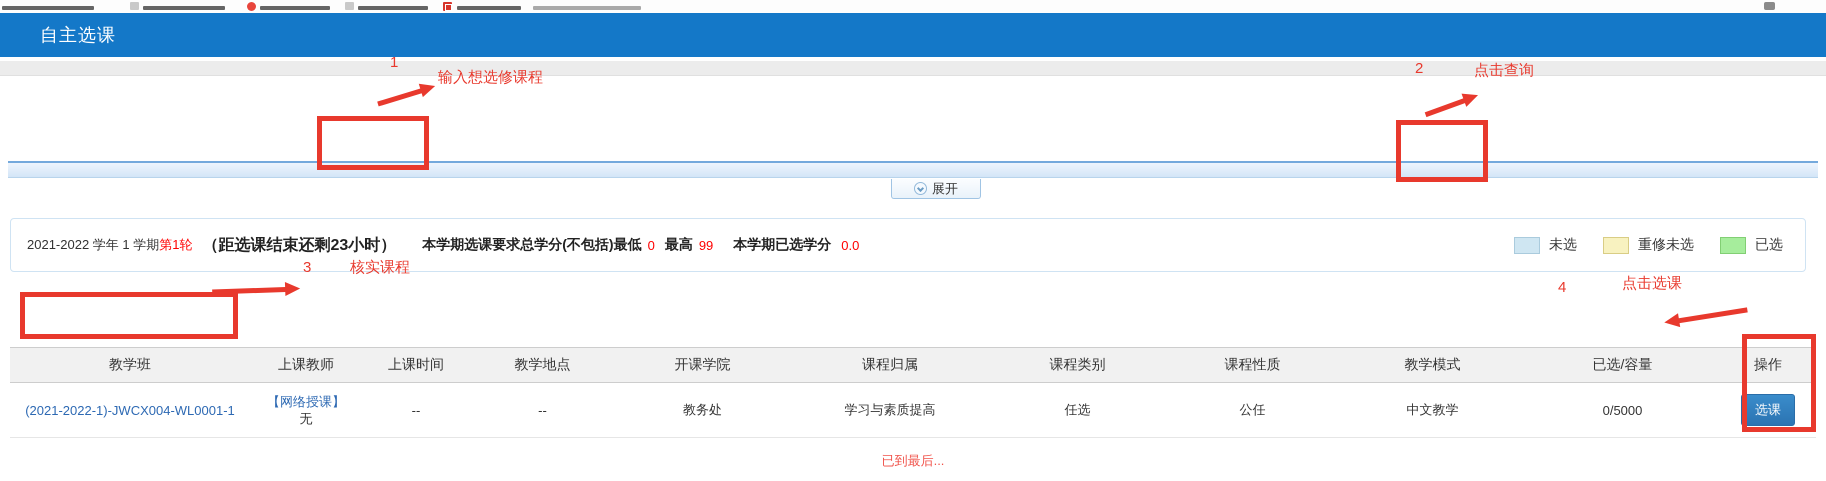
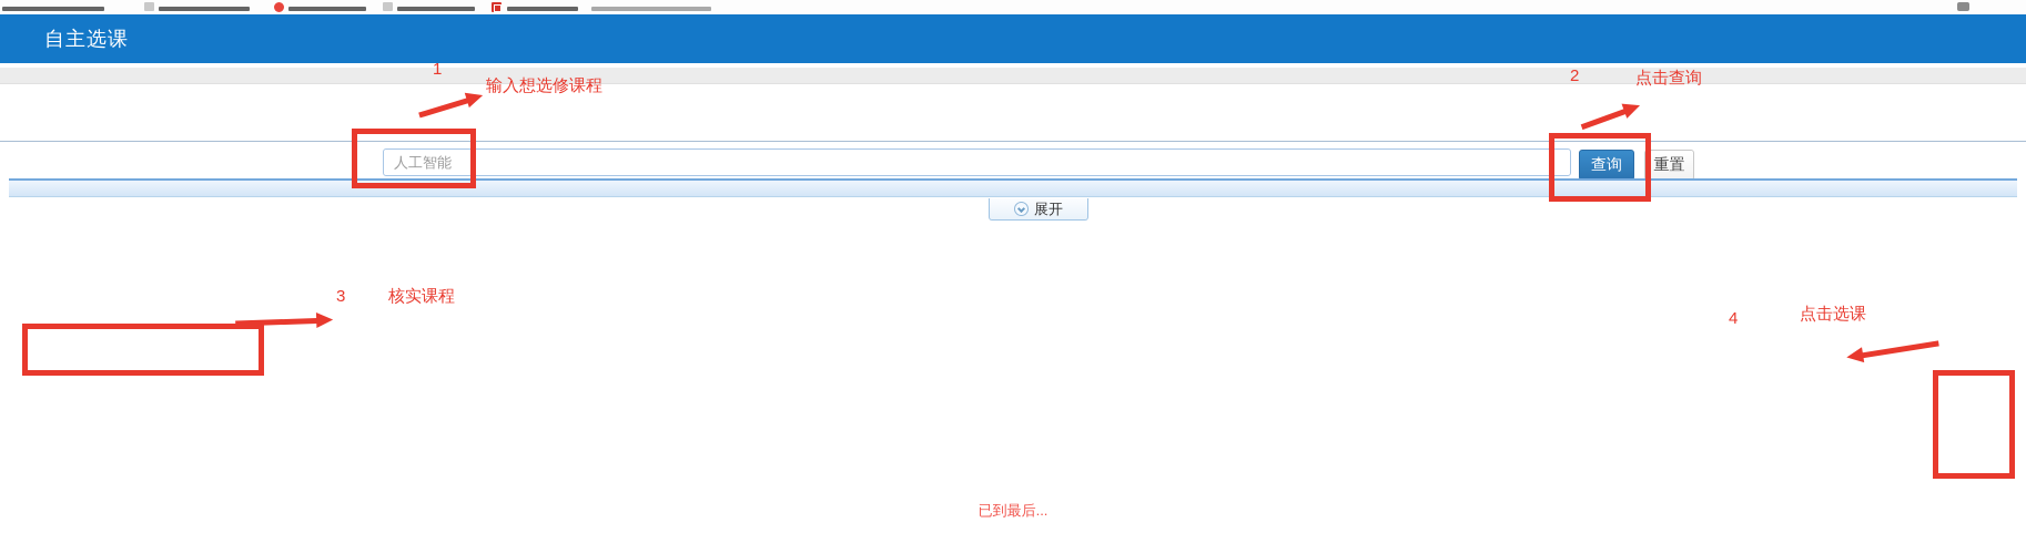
  自主选课
+ 人工智能
+ 查询
+ 重置
  展开
- 2021-2022 学年 1 学期
- 第1轮
- （距选课结束还剩23小时）
- 本学期选课要求总学分(不包括)最低
- 0
- 最高
- 99
- 本学期已选学分
- 0.0
- 未选
- 重修未选
- 已选
- 教学班	上课教师	上课时间	教学地点	开课学院	课程归属	课程类别	课程性质	教学模式	已选/容量	操作
- (2021-2022-1)-JWCX004-WL0001-1	【网络授课】 无	--	--	教务处	学习与素质提高	任选	公任	中文教学	0/5000	选课
  已到最后...
  1
  输入想选修课程
  2
  点击查询
  3
  核实课程
  4
  点击选课
